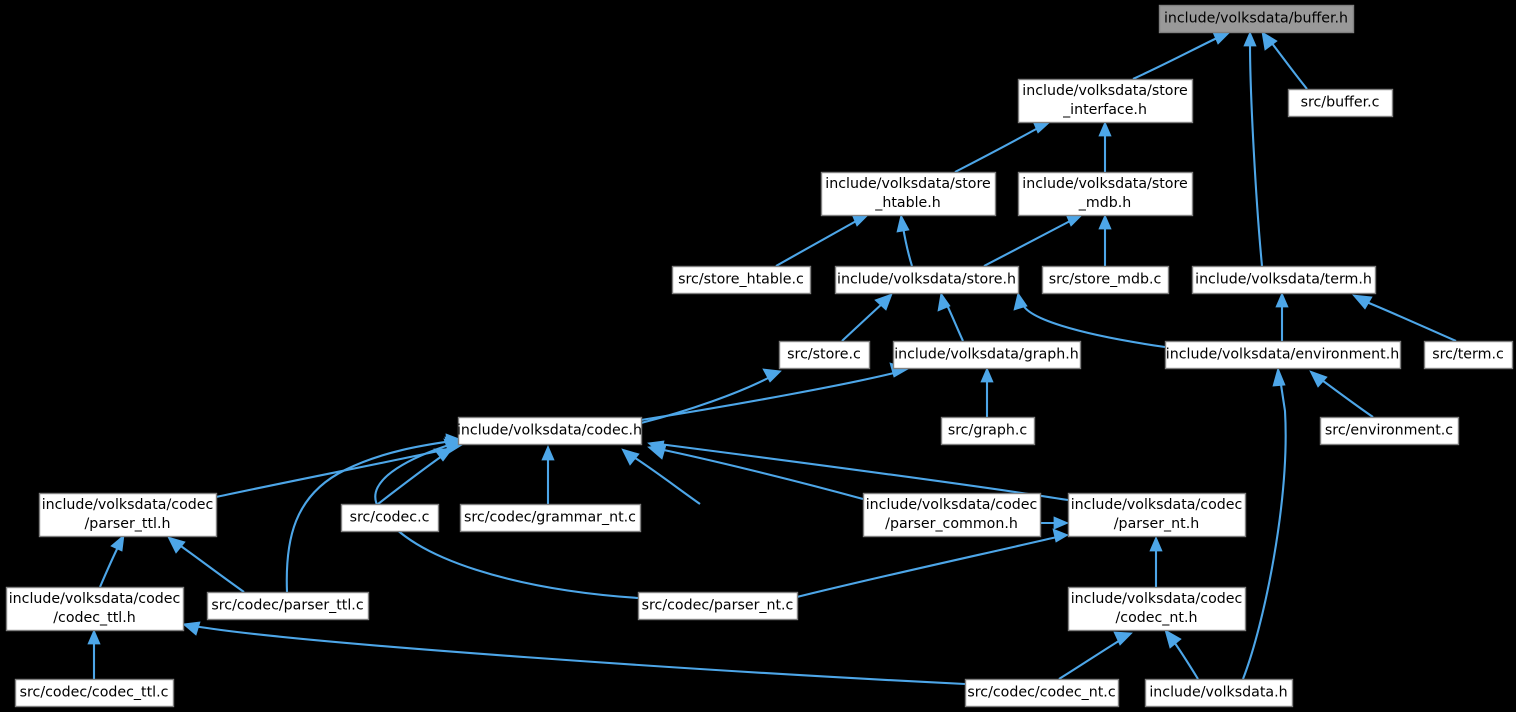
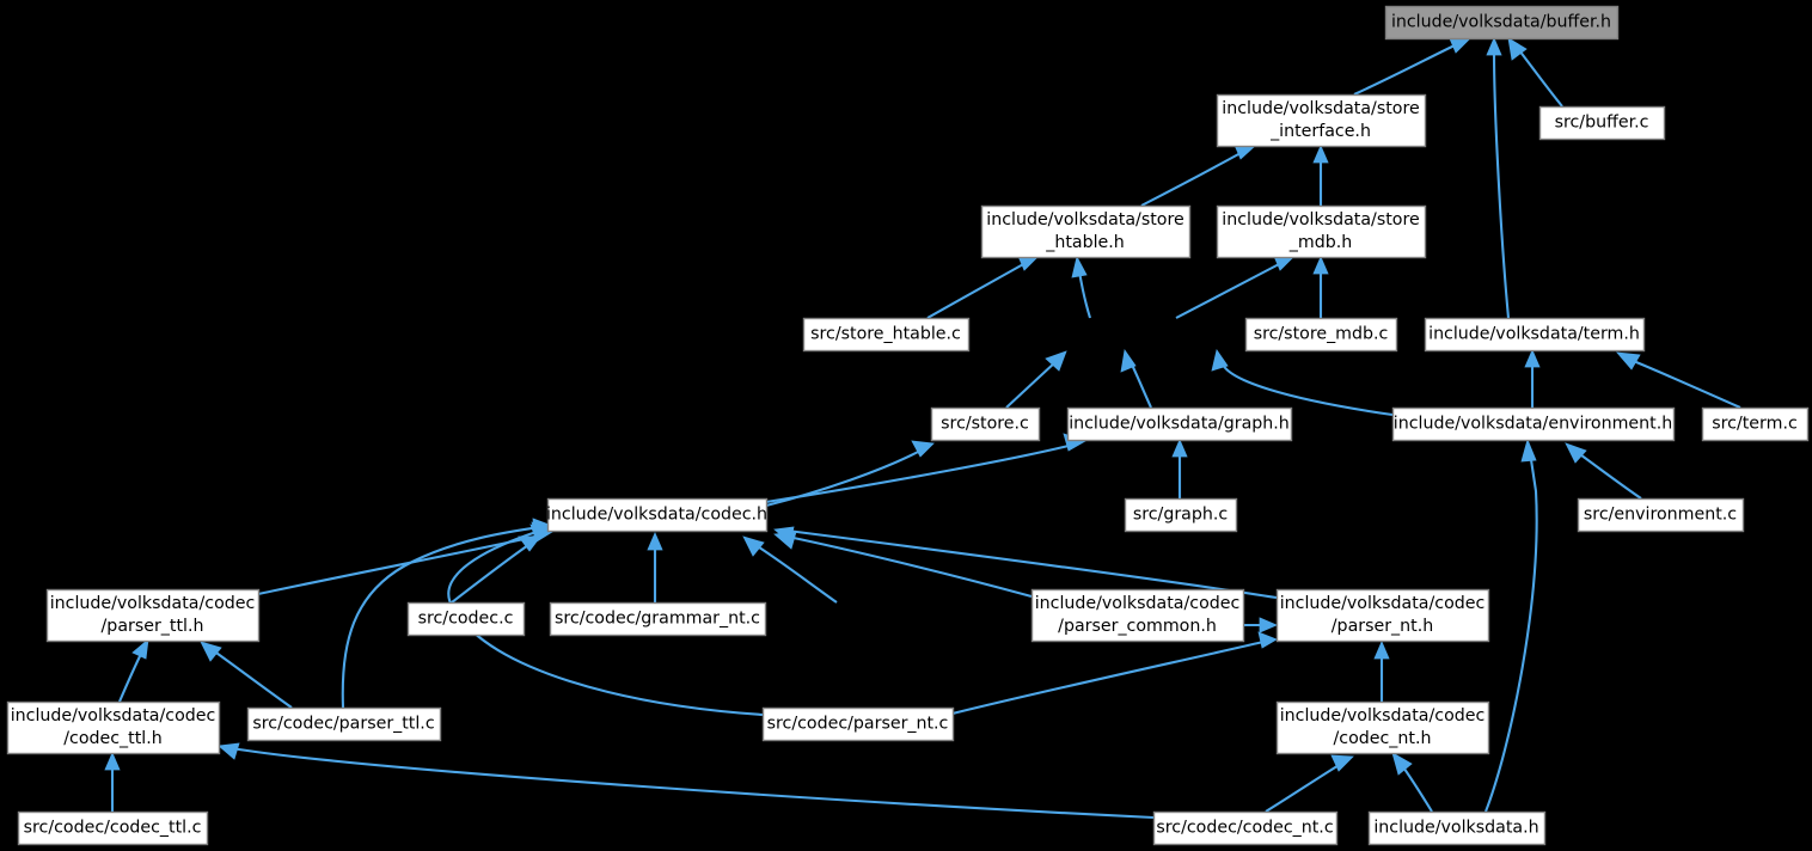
  include/volksdata/buffer.h
  include/volksdata/store
  _interface.h
  src/buffer.c
  include/volksdata/store
  _htable.h
  include/volksdata/store
  _mdb.h
  src/store_htable.c
- include/volksdata/store.h
  src/store_mdb.c
  include/volksdata/term.h
  src/store.c
  include/volksdata/graph.h
  include/volksdata/environment.h
  src/term.c
  src/graph.c
  include/volksdata/codec.h
  src/environment.c
  include/volksdata/codec
  /parser_ttl.h
  src/codec.c
  src/codec/grammar_nt.c
  include/volksdata/codec
  /parser_common.h
  include/volksdata/codec
  /parser_nt.h
  include/volksdata/codec
  /codec_ttl.h
  src/codec/parser_ttl.c
  src/codec/parser_nt.c
  include/volksdata/codec
  /codec_nt.h
  src/codec/codec_ttl.c
  src/codec/codec_nt.c
  include/volksdata.h
